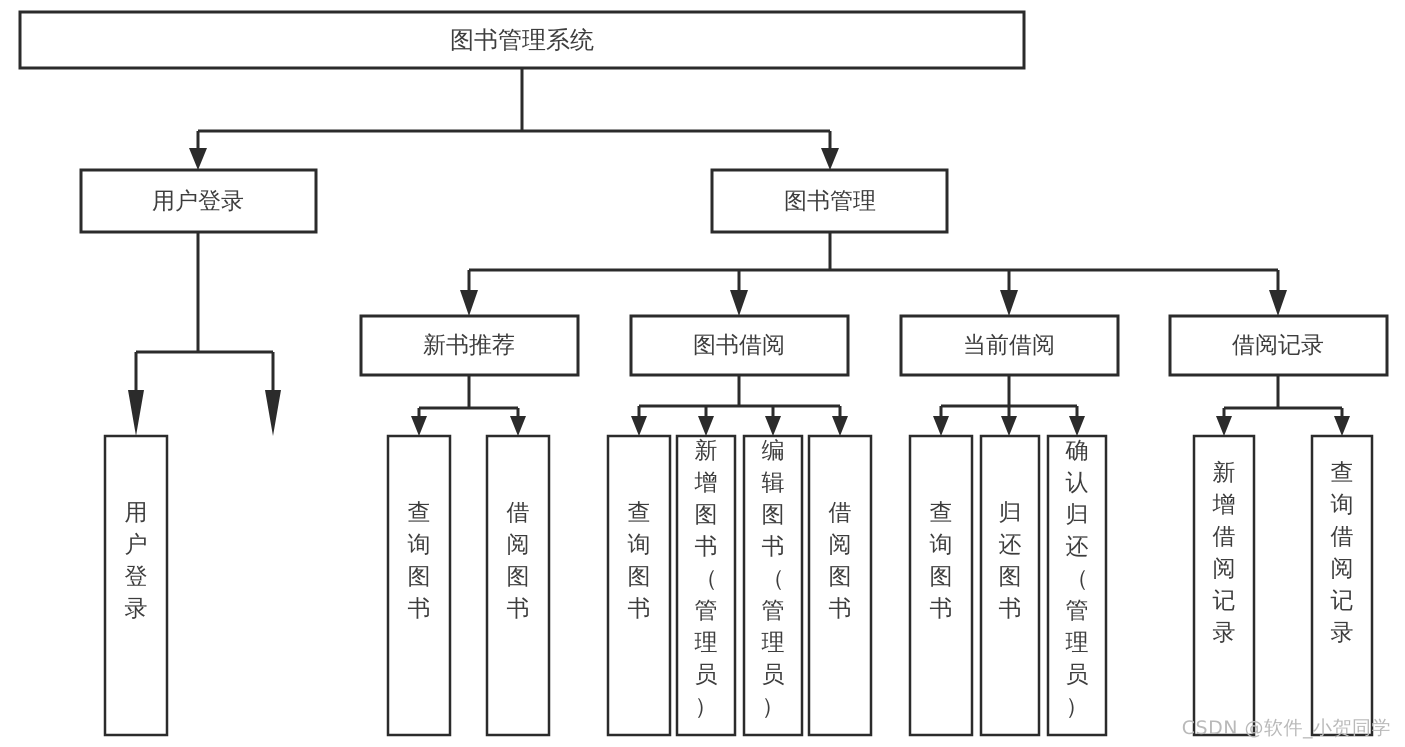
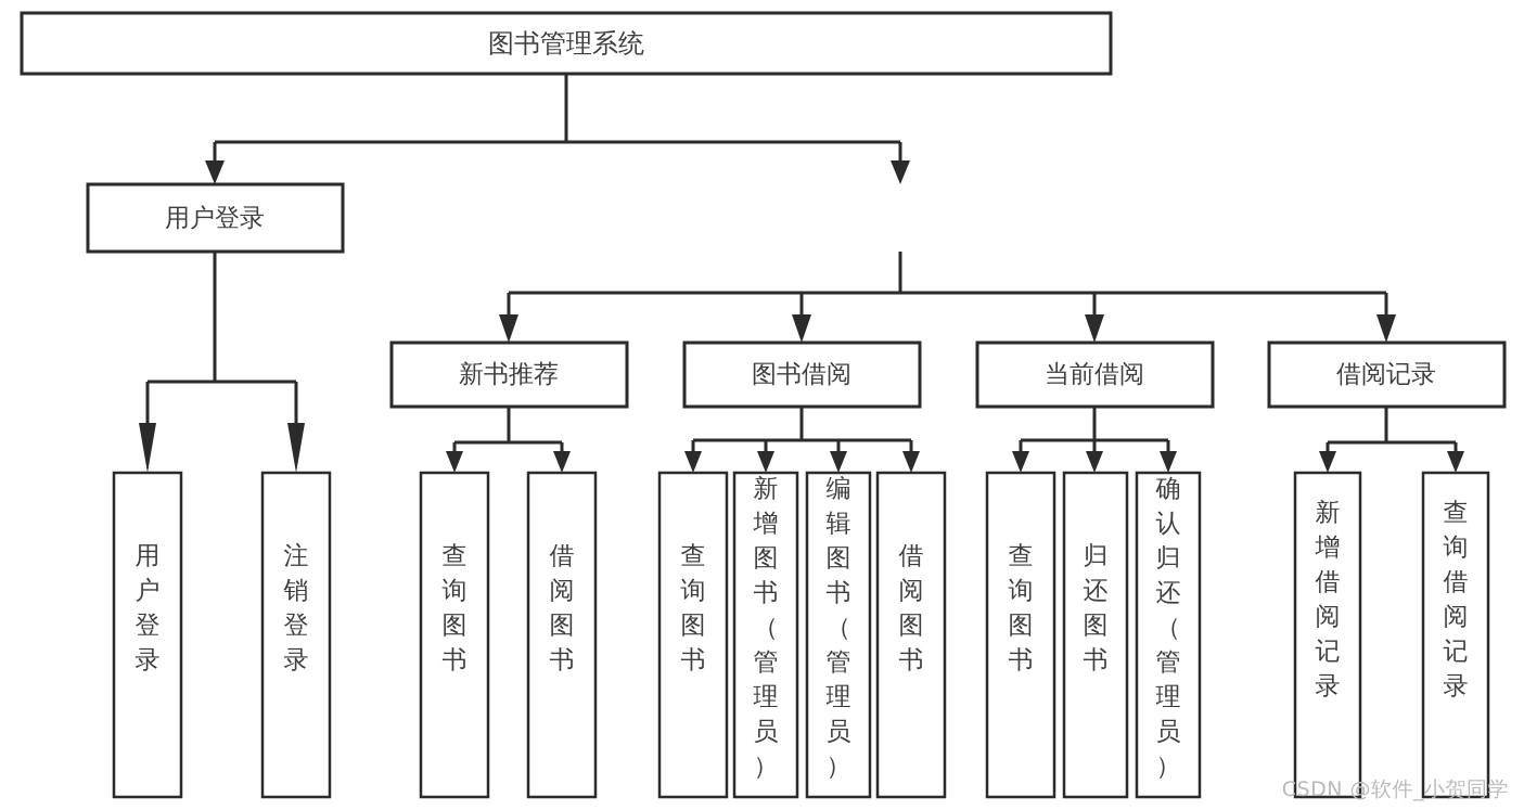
  图书管理系统
  用户登录
- 图书管理
  新书推荐
  图书借阅
  当前借阅
  借阅记录
  用户登录
+ 注销登录
  查询图书
  借阅图书
  查询图书
  新增图书（管理员）
  编辑图书（管理员）
  借阅图书
  查询图书
  归还图书
  确认归还（管理员）
  新增借阅记录
  查询借阅记录
  CSDN @软件_小贺同学
